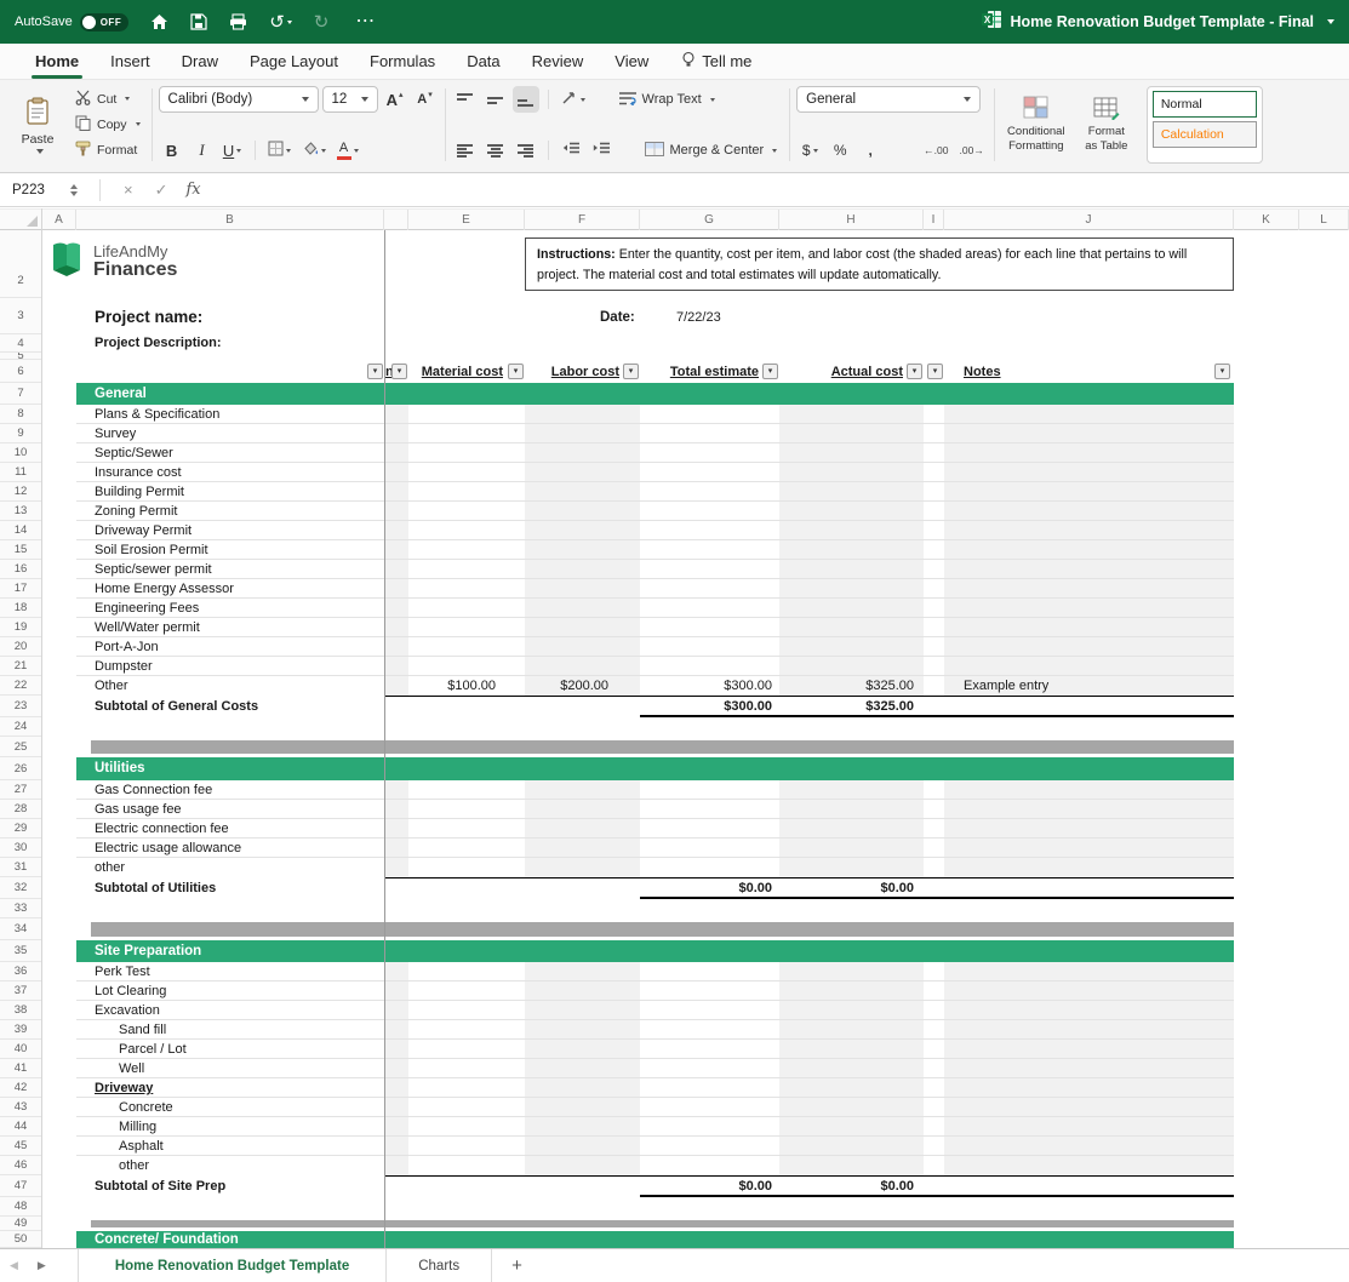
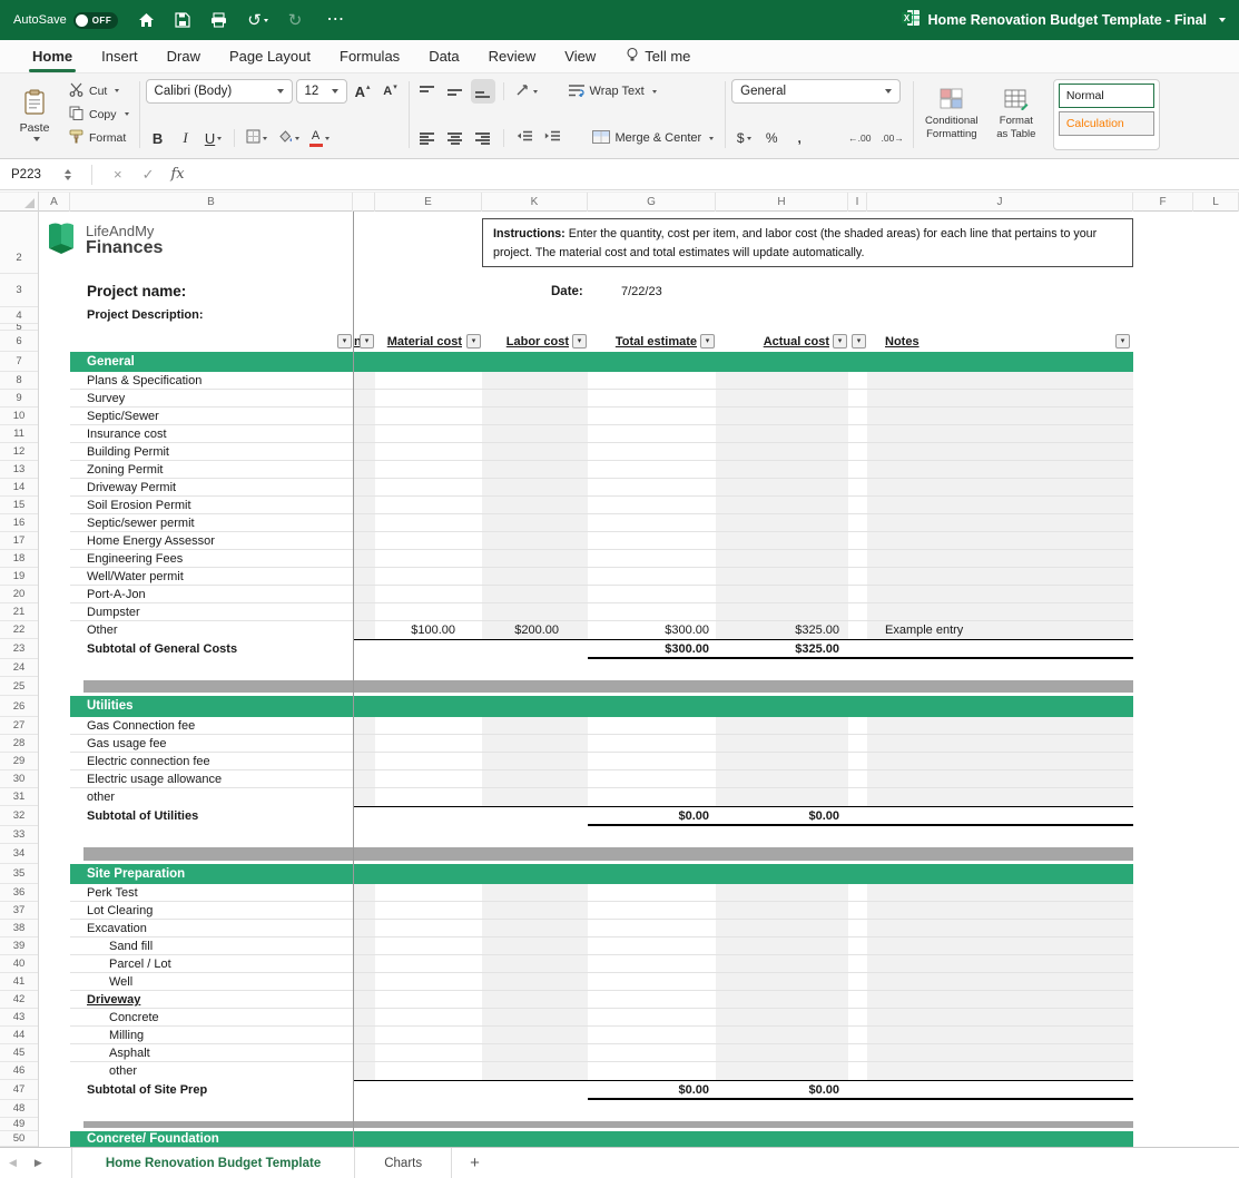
  AutoSave
  OFF
  ↺
  ↻
  ⋯
  X
  Home Renovation Budget Template - Final
  Home
  Insert
  Draw
  Page Layout
  Formulas
  Data
  Review
  View
  Tell me
  Paste
  Cut
  Copy
  Format
  Calibri (Body)
  12
  A
  A
  B
  I
  U
  A
  Wrap Text
  Merge & Center
  General
  $
  %
  ,
  ←.00
  .00→
  Conditional
  Formatting
  Format
  as Table
  Normal
  Calculation
  P223
  ×
  ✓
  fx
  A
  B
  E
- F
+ K
  G
  H
  I
  J
- K
+ F
  L
  2
  3
  4
  5
  6
  7
  8
  9
  10
  11
  12
  13
  14
  15
  16
  17
  18
  19
  20
  21
  22
  23
  24
  25
  26
  27
  28
  29
  30
  31
  32
  33
  34
  35
  36
  37
  38
  39
  40
  41
  42
  43
  44
  45
  46
  47
  48
  49
  50
  LifeAndMy
  Finances
- Instructions: Enter the quantity, cost per item, and labor cost (the shaded areas) for each line that pertains to will project. The material cost and total estimates will update automatically.
+ Instructions: Enter the quantity, cost per item, and labor cost (the shaded areas) for each line that pertains to your project. The material cost and total estimates will update automatically.
  Project name:
  Date:
  7/22/23
  Project Description:
  n
  Material cost
  Labor cost
  Total estimate
  Actual cost
  Notes
  General
  Plans & Specification
  Survey
  Septic/Sewer
  Insurance cost
  Building Permit
  Zoning Permit
  Driveway Permit
  Soil Erosion Permit
  Septic/sewer permit
  Home Energy Assessor
  Engineering Fees
  Well/Water permit
  Port-A-Jon
  Dumpster
  Other
  $100.00
  $200.00
  $300.00
  $325.00
  Example entry
  Subtotal of General Costs
  $300.00
  $325.00
  Utilities
  Gas Connection fee
  Gas usage fee
  Electric connection fee
  Electric usage allowance
  other
  Subtotal of Utilities
  $0.00
  $0.00
  Site Preparation
  Perk Test
  Lot Clearing
  Excavation
  Sand fill
  Parcel / Lot
  Well
  Driveway
  Concrete
  Milling
  Asphalt
  other
  Subtotal of Site Prep
  $0.00
  $0.00
  Concrete/ Foundation
  ◀
  ▶
  Home Renovation Budget Template
  Charts
  +
